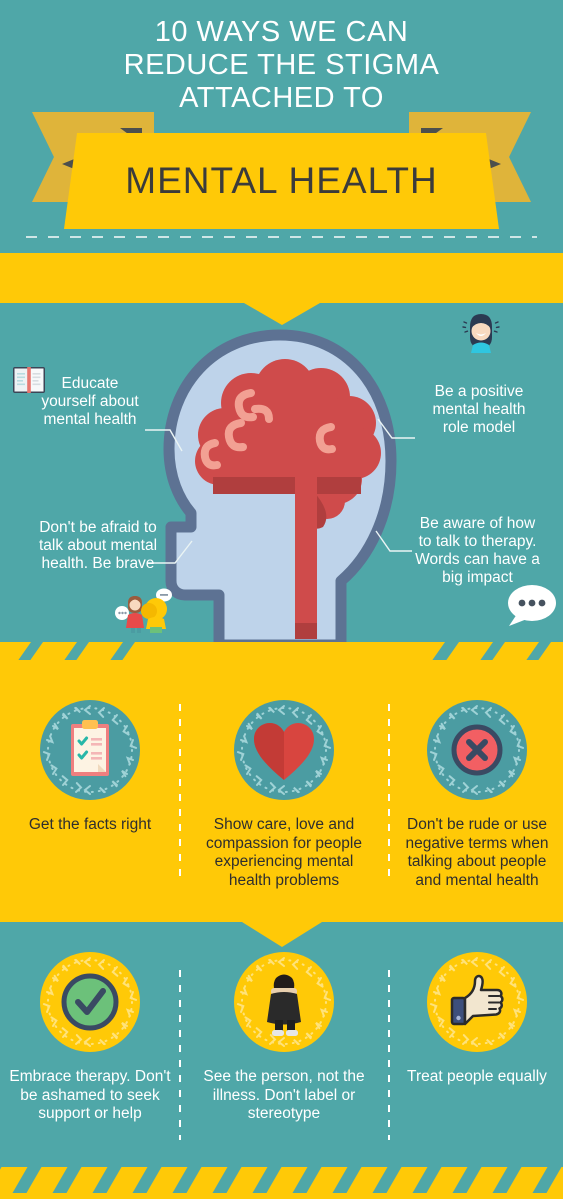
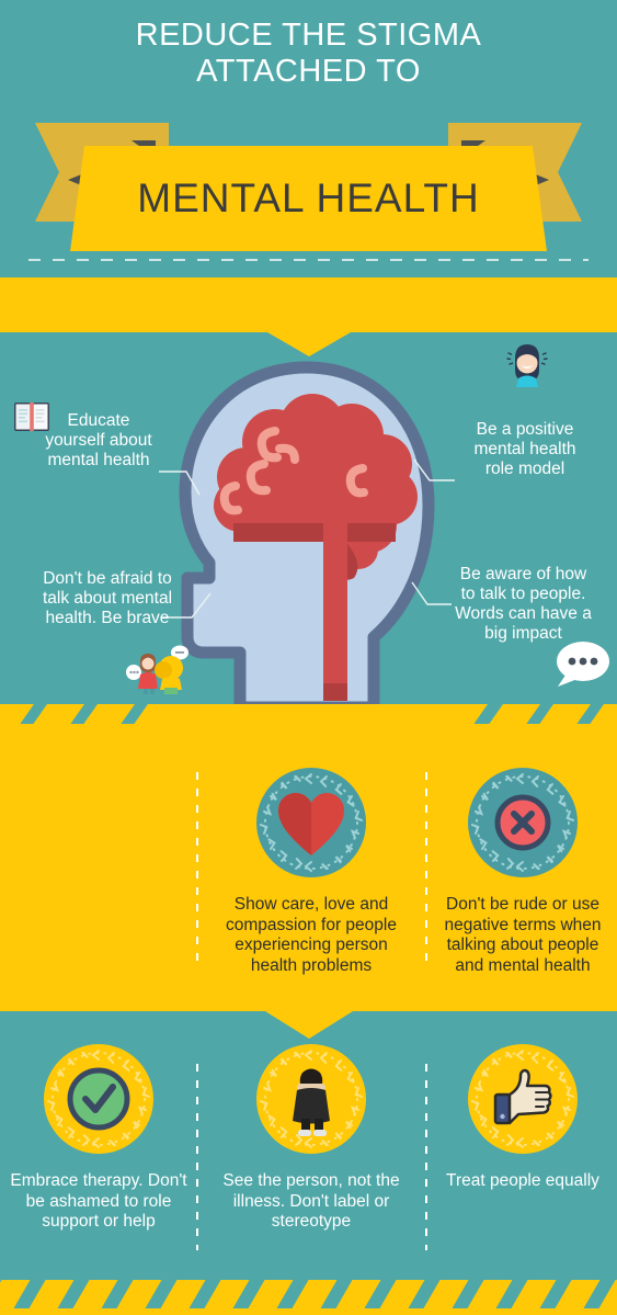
- 10 WAYS WE CAN
  REDUCE THE STIGMA
  ATTACHED TO
  MENTAL HEALTH
  Educate yourself about mental health
  Be a positive mental health role model
  Don't be afraid to talk about mental health. Be brave
- Be aware of how to talk to therapy. Words can have a big impact
+ Be aware of how to talk to people. Words can have a big impact
- Get the facts right
- Show care, love and compassion for people experiencing mental health problems
+ Show care, love and compassion for people experiencing person health problems
  Don't be rude or use negative terms when talking about people and mental health
- Embrace therapy. Don't be ashamed to seek support or help
+ Embrace therapy. Don't be ashamed to role support or help
  See the person, not the illness. Don't label or stereotype
  Treat people equally
